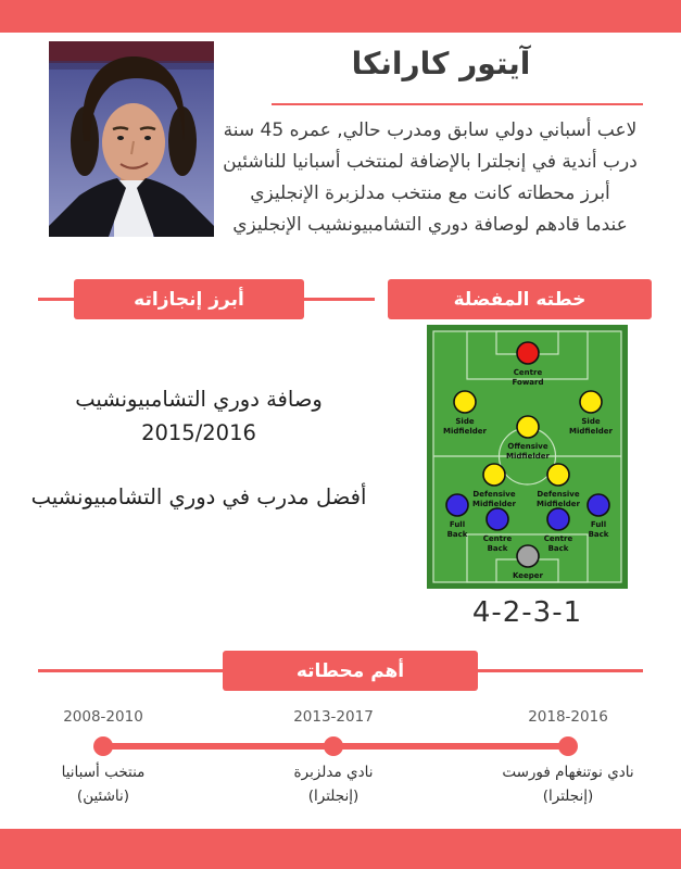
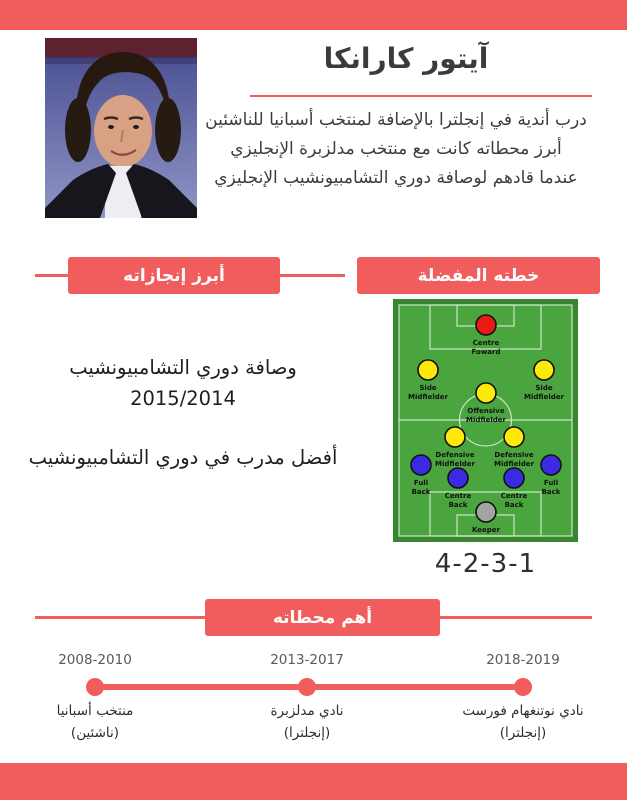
  آيتور كارانكا
- لاعب أسباني دولي سابق ومدرب حالي, عمره 45 سنة
  درب أندية في إنجلترا بالإضافة لمنتخب أسبانيا للناشئين
  أبرز محطاته كانت مع منتخب مدلزبرة الإنجليزي
  عندما قادهم لوصافة دوري التشامبيونشيب الإنجليزي
  أبرز إنجازاته
  خطته المفضلة
  وصافة دوري التشامبيونشيب
- 2015/2016
+ 2015/2014
  أفضل مدرب في دوري التشامبيونشيب
  Centre
  Foward
  Side
  Midfielder
  Offensive
  Midfielder
  Side
  Midfielder
  Defensive
  Midfielder
  Defensive
  Midfielder
  Full
  Back
  Centre
  Back
  Centre
  Back
  Full
  Back
  Keeper
  4-2-3-1
  أهم محطاته
  2008-2010
  منتخب أسبانيا
  (ناشئين)
  2013-2017
  نادي مدلزبرة
  (إنجلترا)
- 2018-2016
+ 2018-2019
  نادي نوتنغهام فورست
  (إنجلترا)
